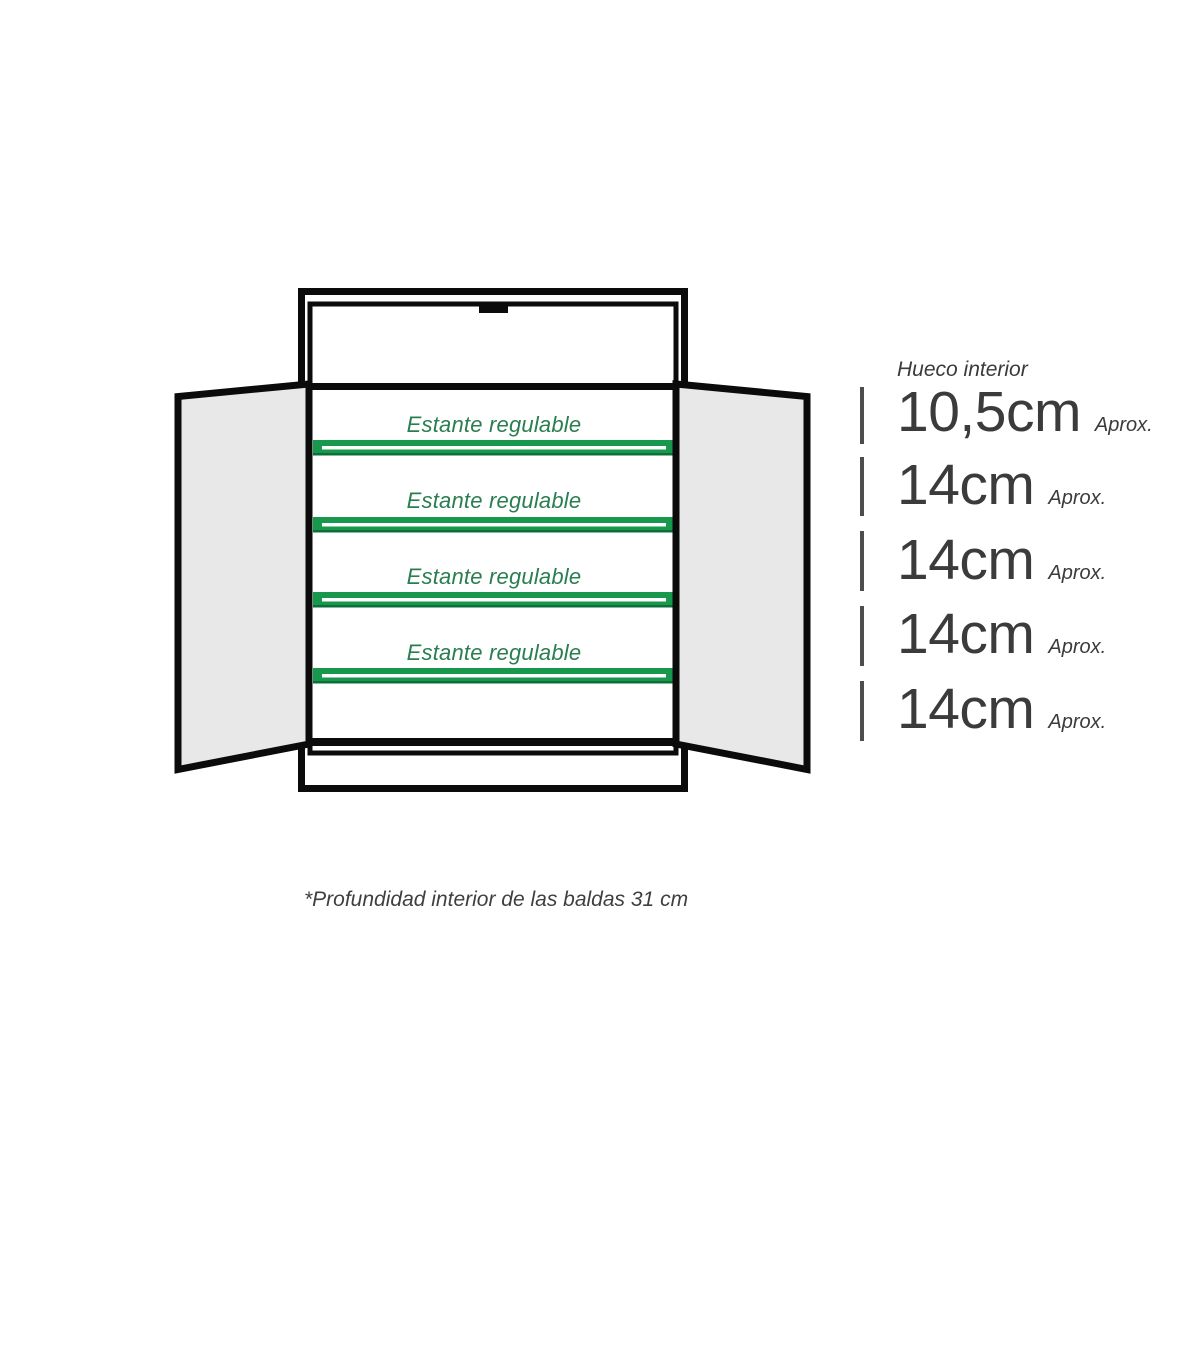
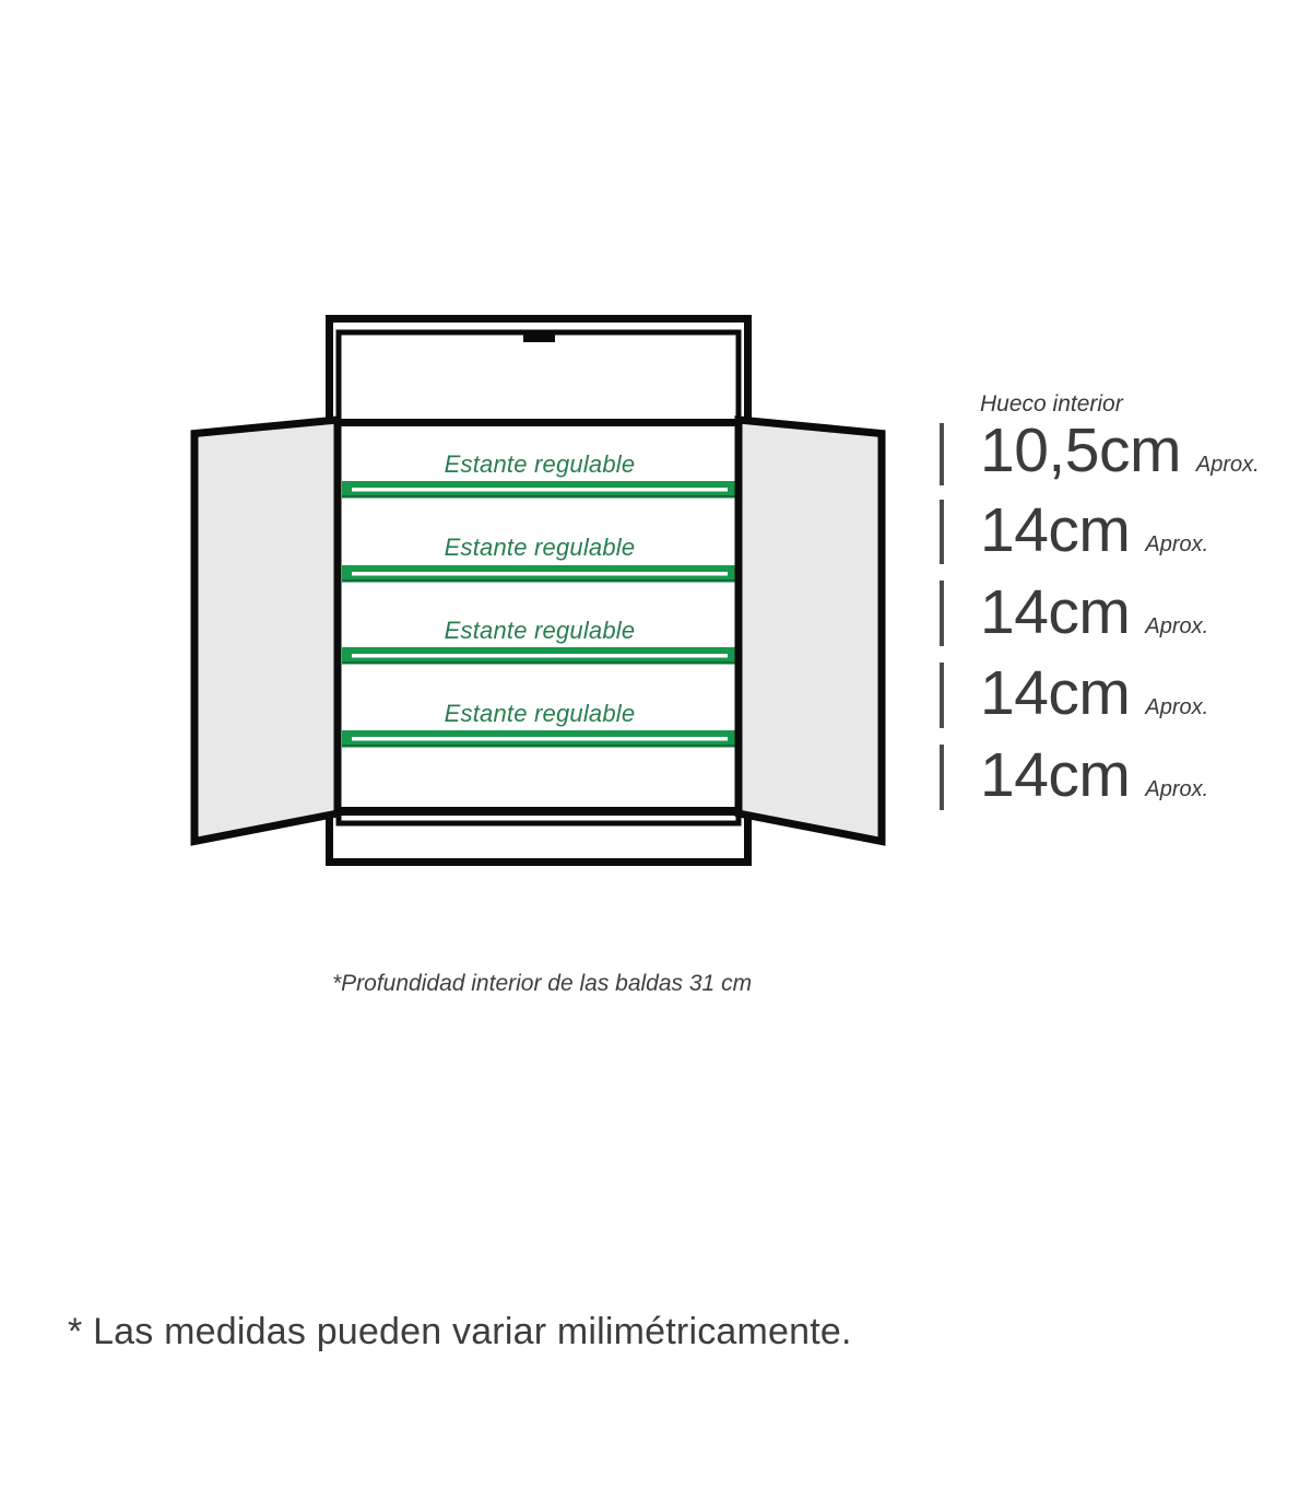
  Estante regulable
  Estante regulable
  Estante regulable
  Estante regulable
  Hueco interior
  10,5cm Aprox.
  14cm Aprox.
  14cm Aprox.
  14cm Aprox.
  14cm Aprox.
  *Profundidad interior de las baldas 31 cm
+ * Las medidas pueden variar milimétricamente.
